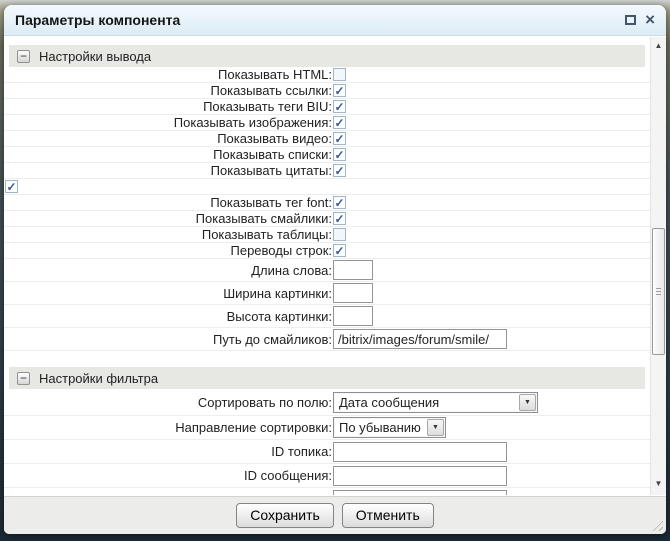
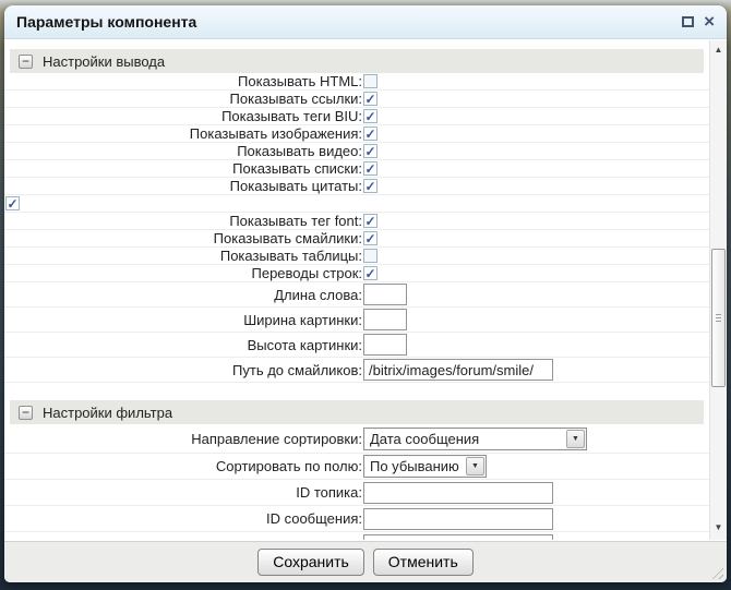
  Параметры компонента
  ×
  −
  Настройки вывода
  Показывать HTML:
  Показывать ссылки:
  ✓
  Показывать теги BIU:
  ✓
  Показывать изображения:
  ✓
  Показывать видео:
  ✓
  Показывать списки:
  ✓
  Показывать цитаты:
  ✓
  ✓
  Показывать тег font:
  ✓
  Показывать смайлики:
  ✓
  Показывать таблицы:
  Переводы строк:
  ✓
  Длина слова:
  Ширина картинки:
  Высота картинки:
  Путь до смайликов:
  /bitrix/images/forum/smile/
  −
  Настройки фильтра
- Сортировать по полю:
+ Направление сортировки:
  Дата сообщения
- Направление сортировки:
+ Сортировать по полю:
  По убыванию
  ID топика:
  ID сообщения:
  ▲
  ▼
  Сохранить
  Отменить
